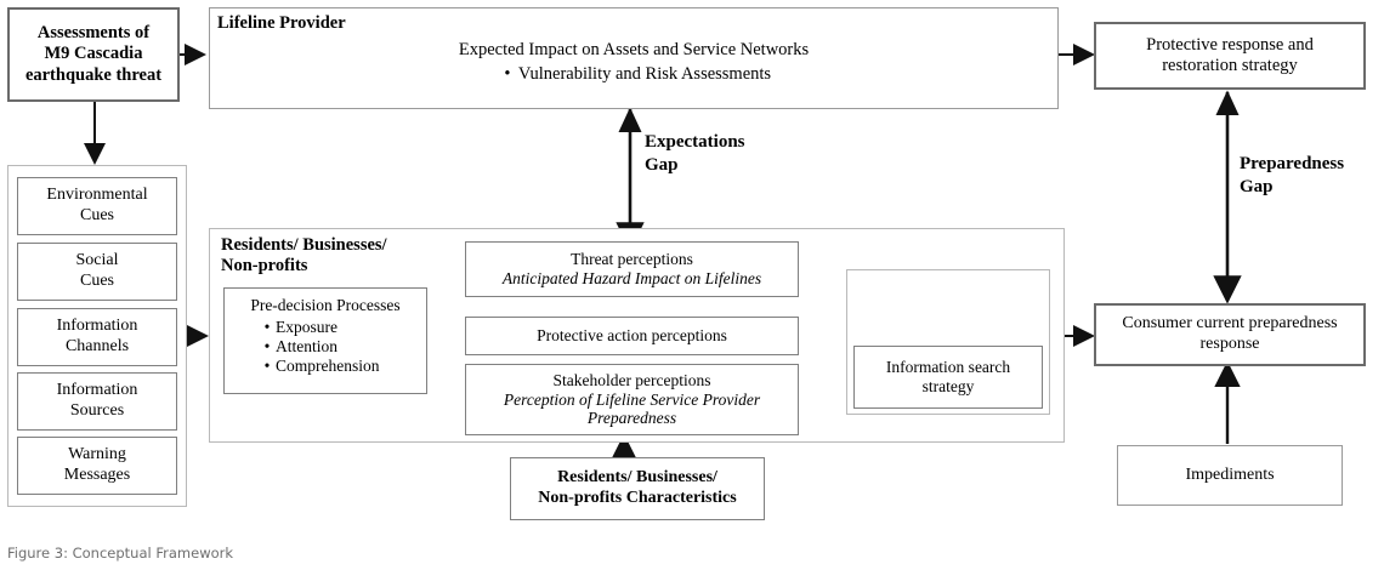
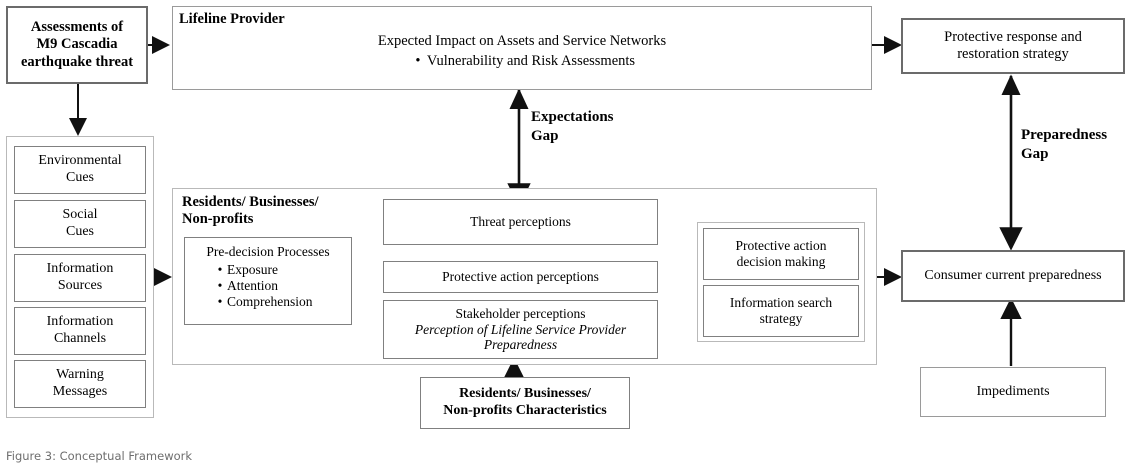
  Assessments of
  M9 Cascadia
  earthquake threat
  Lifeline Provider
  Expected Impact on Assets and Service Networks
  Vulnerability and Risk Assessments
  Protective response and
  restoration strategy
  Expectations
  Gap
  Preparedness
  Gap
  Environmental
  Cues
  Social
  Cues
  Information
- Channels
+ Sources
  Information
- Sources
+ Channels
  Warning
  Messages
  Residents/ Businesses/
  Non-profits
  Pre-decision Processes
  Exposure
  Attention
  Comprehension
  Threat perceptions
- Anticipated Hazard Impact on Lifelines
  Protective action perceptions
  Stakeholder perceptions
  Perception of Lifeline Service Provider
  Preparedness
+ Protective action
+ decision making
  Information search
  strategy
  Consumer current preparedness
- response
  Impediments
  Residents/ Businesses/
  Non-profits Characteristics
  Figure 3: Conceptual Framework
